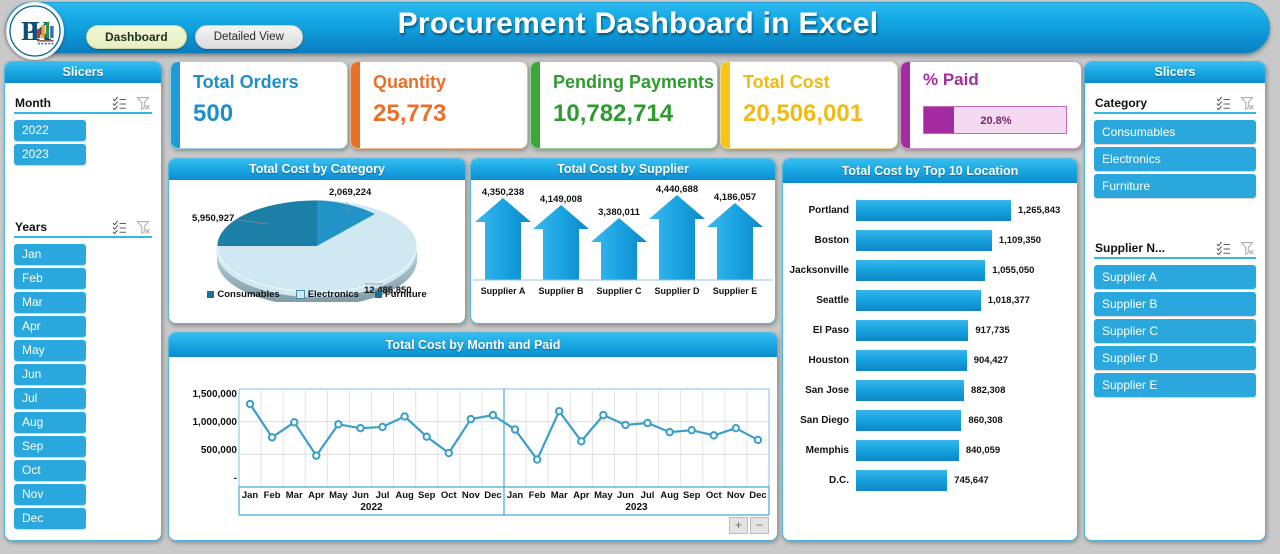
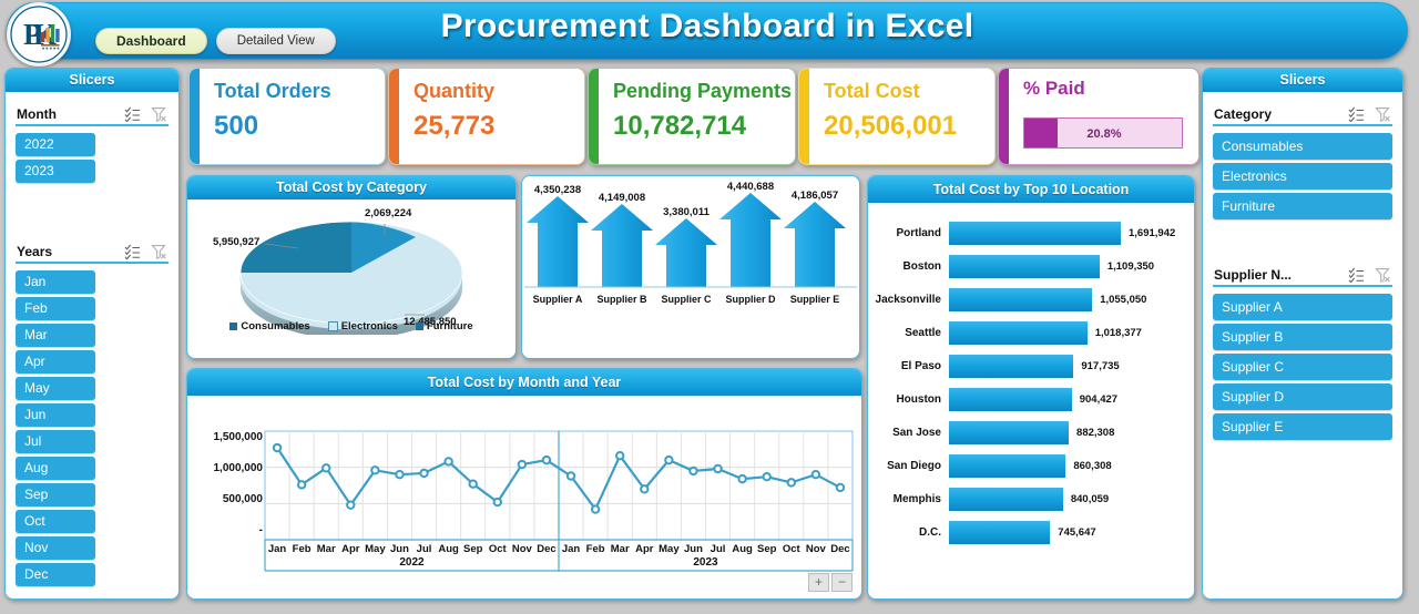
  Procurement Dashboard in Excel
  P
  K
  Dashboard
  Detailed View
  Slicers
  Month
  2022
  2023
  Years
  Jan
  Feb
  Mar
  Apr
  May
  Jun
  Jul
  Aug
  Sep
  Oct
  Nov
  Dec
  Slicers
  Category
  Consumables
  Electronics
  Furniture
  Supplier N...
  Supplier A
  Supplier B
  Supplier C
  Supplier D
  Supplier E
  Total Orders
  500
  Quantity
  25,773
  Pending Payments
  10,782,714
  Total Cost
  20,506,001
  % Paid
  20.8%
  Total Cost by Category
  5,950,927
  2,069,224
  1285,850
  Consumables
  Electronics
  Furniture
- Total Cost by Supplier
  4,350,238
  4,149,008
  3,380,011
  4,440,688
  4,186,057
  Supplier A
  Supplier B
  Supplier C
  Supplier D
  Supplier E
  Total Cost by Top 10 Location
  Portland
- 1,265,843
+ 1,691,942
  Boston
  1,109,350
  Jacksonville
  1,055,050
  Seattle
  1,018,377
  El Paso
  917,735
  Houston
  904,427
  San Jose
  882,308
  San Diego
  860,308
  Memphis
  840,059
  D.C.
  745,647
- Total Cost by Month and Paid
+ Total Cost by Month and Year
  1,500,000
  1,000,000
  500,000
  -
  Jan
  Feb
  Mar
  Apr
  May
  Jun
  Jul
  Aug
  Sep
  Oct
  Nov
  Dec
  Jan
  Feb
  Mar
  Apr
  May
  Jun
  Jul
  Aug
  Sep
  Oct
  Nov
  Dec
  2022
  2023
  +
  −
